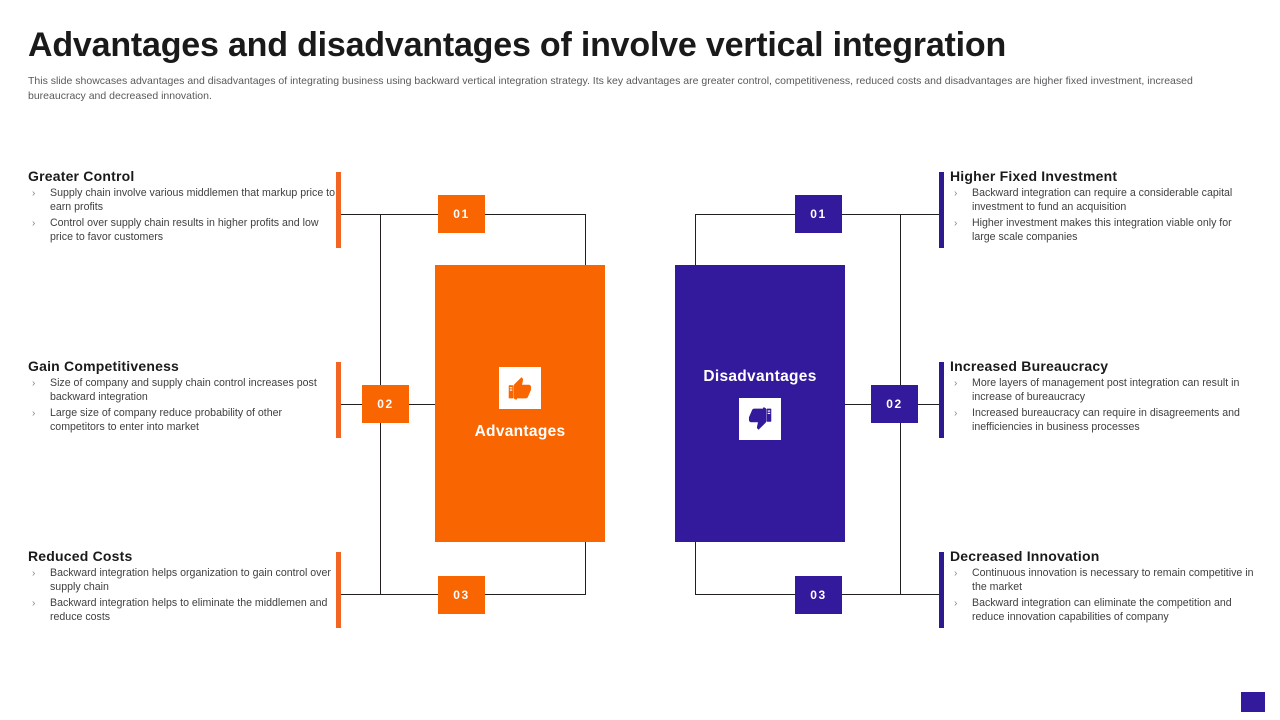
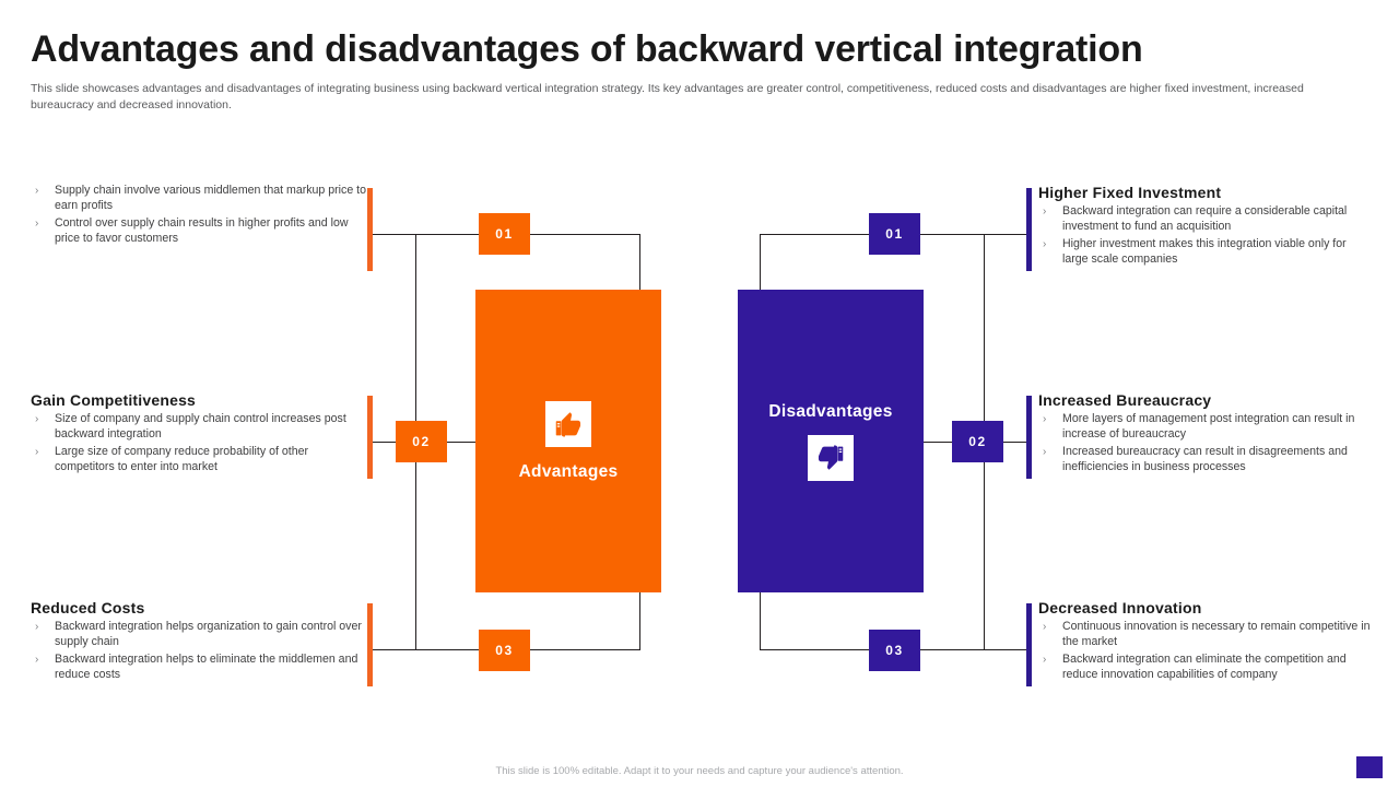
- Advantages and disadvantages of involve vertical integration
+ Advantages and disadvantages of backward vertical integration
  This slide showcases advantages and disadvantages of integrating business using backward vertical integration strategy. Its key advantages are greater control, competitiveness, reduced costs and disadvantages are higher fixed investment, increased bureaucracy and decreased innovation.
  Advantages
  Disadvantages
  01
  02
  03
  01
  02
  03
- Greater Control
  ›
  Supply chain involve various middlemen that markup price to earn profits
  ›
  Control over supply chain results in higher profits and low price to favor customers
  Gain Competitiveness
  ›
  Size of company and supply chain control increases post backward integration
  ›
  Large size of company reduce probability of other competitors to enter into market
  Reduced Costs
  ›
  Backward integration helps organization to gain control over supply chain
  ›
  Backward integration helps to eliminate the middlemen and reduce costs
  Higher Fixed Investment
  ›
  Backward integration can require a considerable capital investment to fund an acquisition
  ›
  Higher investment makes this integration viable only for large scale companies
  Increased Bureaucracy
  ›
  More layers of management post integration can result in increase of bureaucracy
  ›
- Increased bureaucracy can require in disagreements and inefficiencies in business processes
+ Increased bureaucracy can result in disagreements and inefficiencies in business processes
  Decreased Innovation
  ›
  Continuous innovation is necessary to remain competitive in the market
  ›
  Backward integration can eliminate the competition and reduce innovation capabilities of company
+ This slide is 100% editable. Adapt it to your needs and capture your audience's attention.
